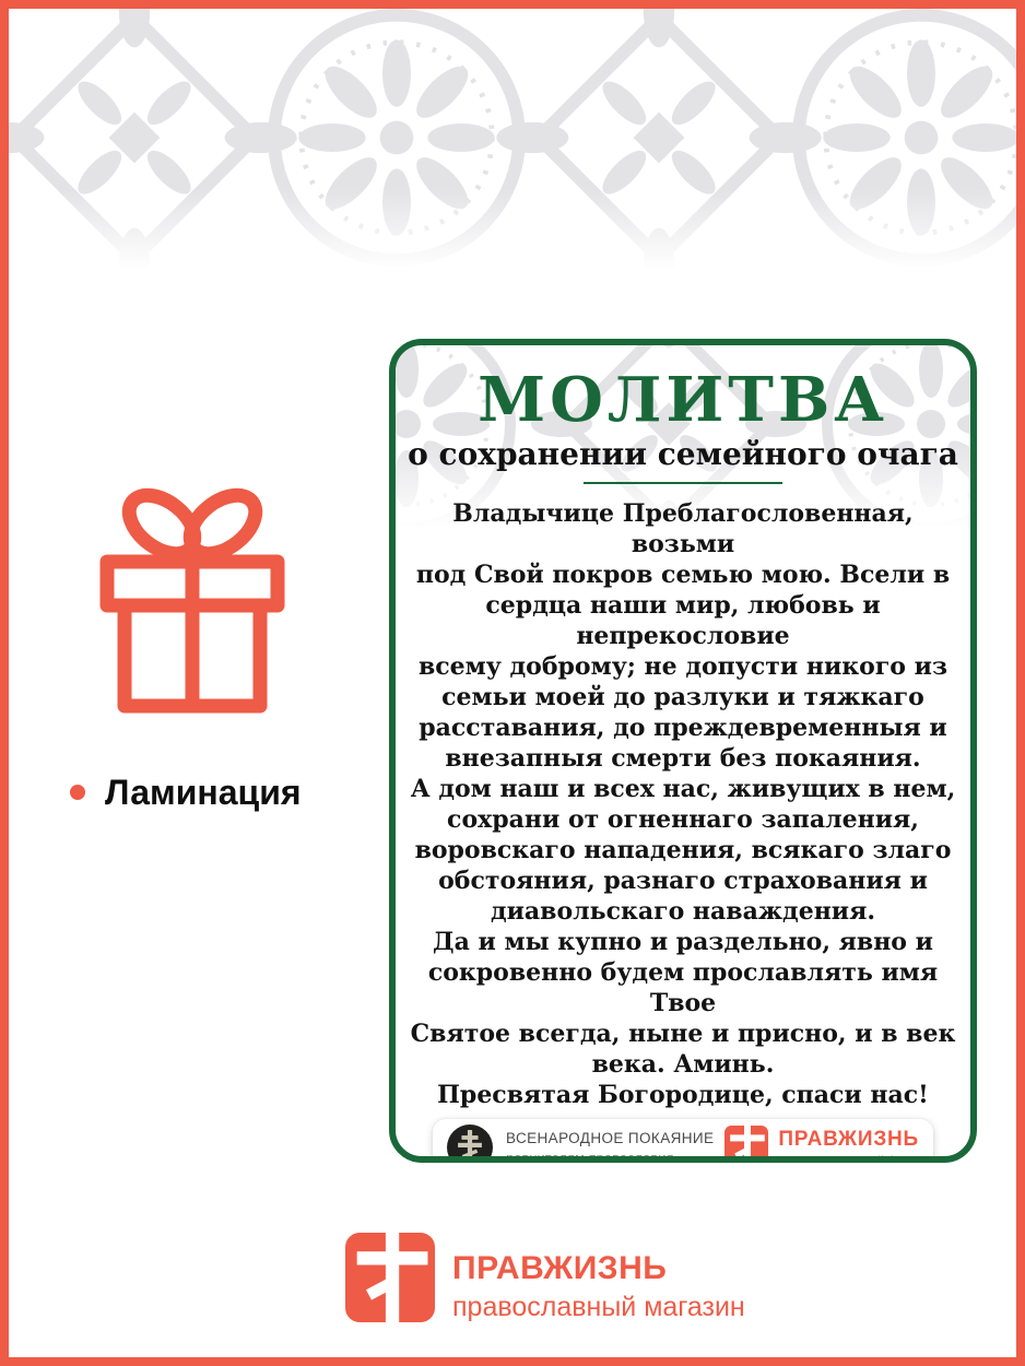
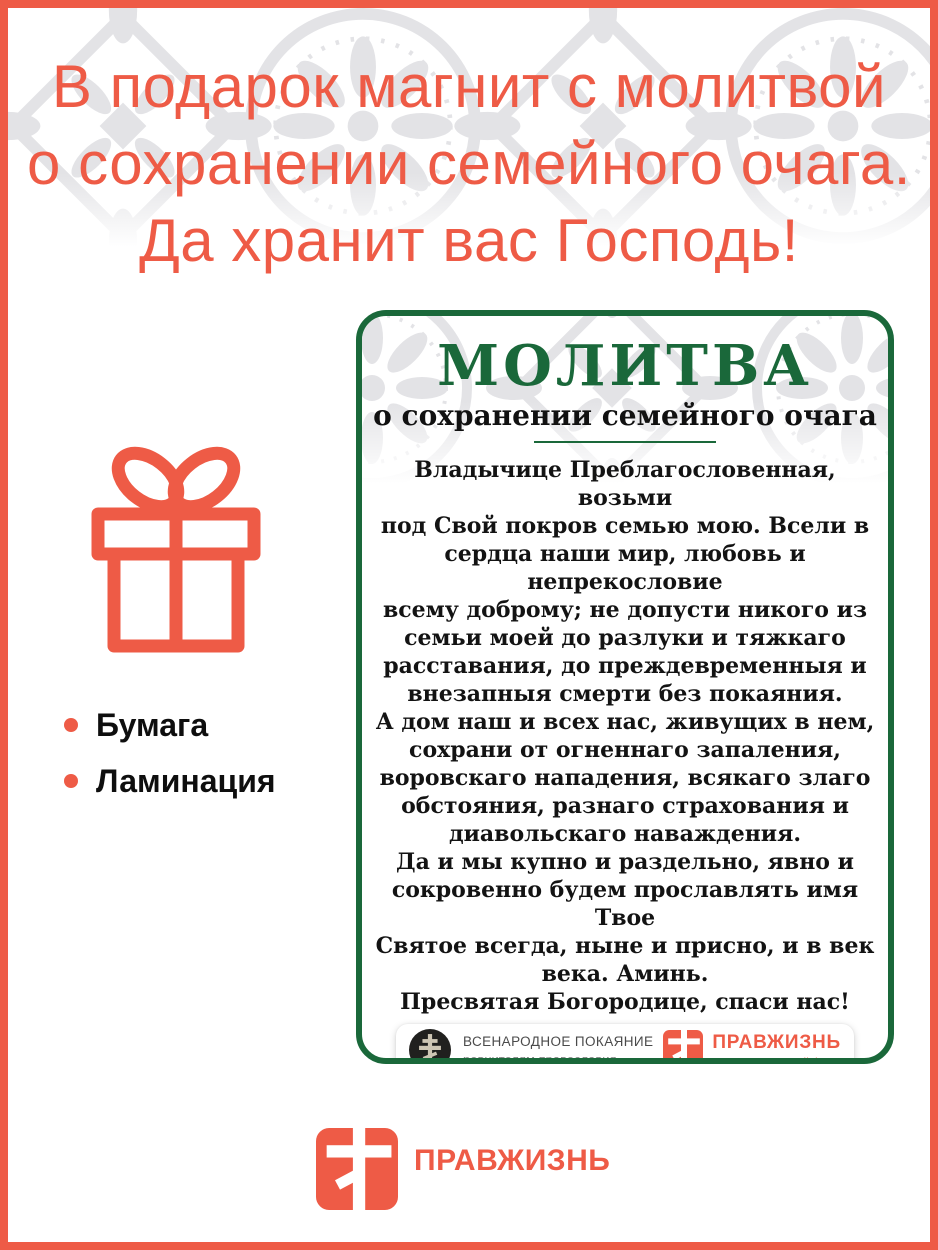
+ В подарок магнит с молитвой
+ о сохранении семейного очага.
+ Да хранит вас Господь!
+ Бумага
  Ламинация
  МОЛИТВА
  о сохранении семейного очага
  Владычице Преблагословенная, возьми
  под Свой покров семью мою. Всели в
  сердца наши мир, любовь и непрекословие
  всему доброму; не допусти никого из
  семьи моей до разлуки и тяжкаго
  расставания, до преждевременныя и
  внезапныя смерти без покаяния.
  А дом наш и всех нас, живущих в нем,
  сохрани от огненнаго запаления,
  воровскаго нападения, всякаго злаго
  обстояния, разнаго страхования и
  диавольскаго наваждения.
  Да и мы купно и раздельно, явно и
  сокровенно будем прославлять имя Твое
  Святое всегда, ныне и присно, и в век
  века. Аминь.
  Пресвятая Богородице, спаси нас!
  ВСЕНАРОДНОЕ ПОКАЯНИЕ
  ПРАВЖИЗНЬ
  ПРАВЖИЗНЬ
- православный магазин
